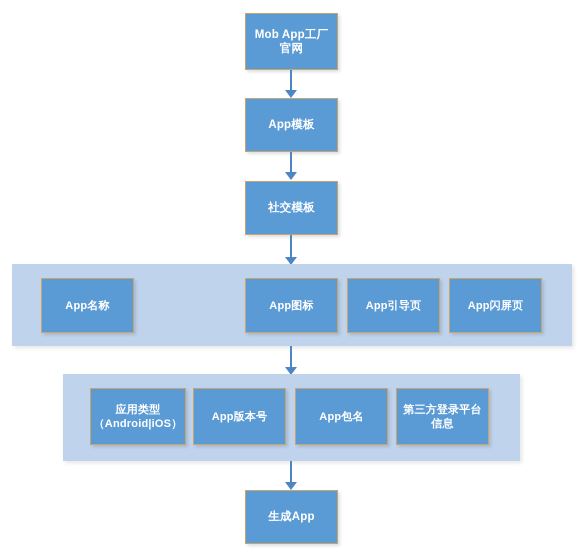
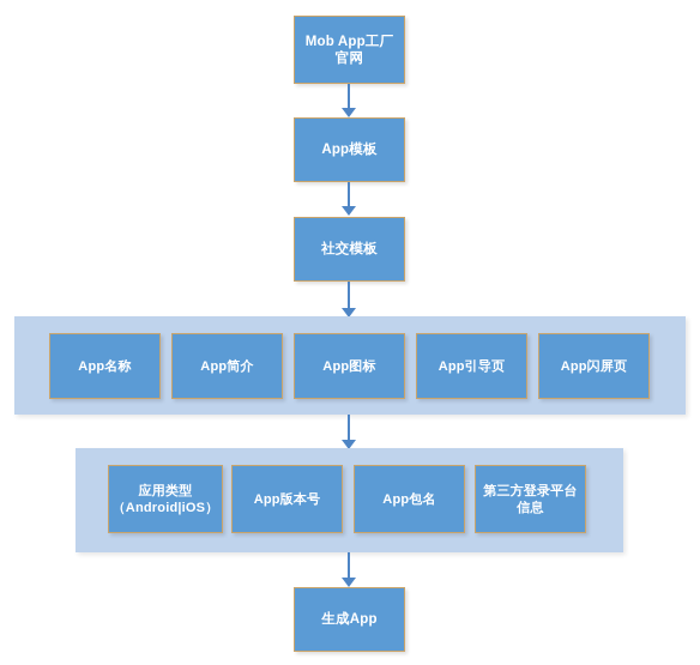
  Mob App工厂官网
  App模板
  社交模板
  App名称
+ App简介
  App图标
  App引导页
  App闪屏页
  应用类型
  （Android|iOS）
  App版本号
  App包名
  第三方登录平台信息
  生成App
